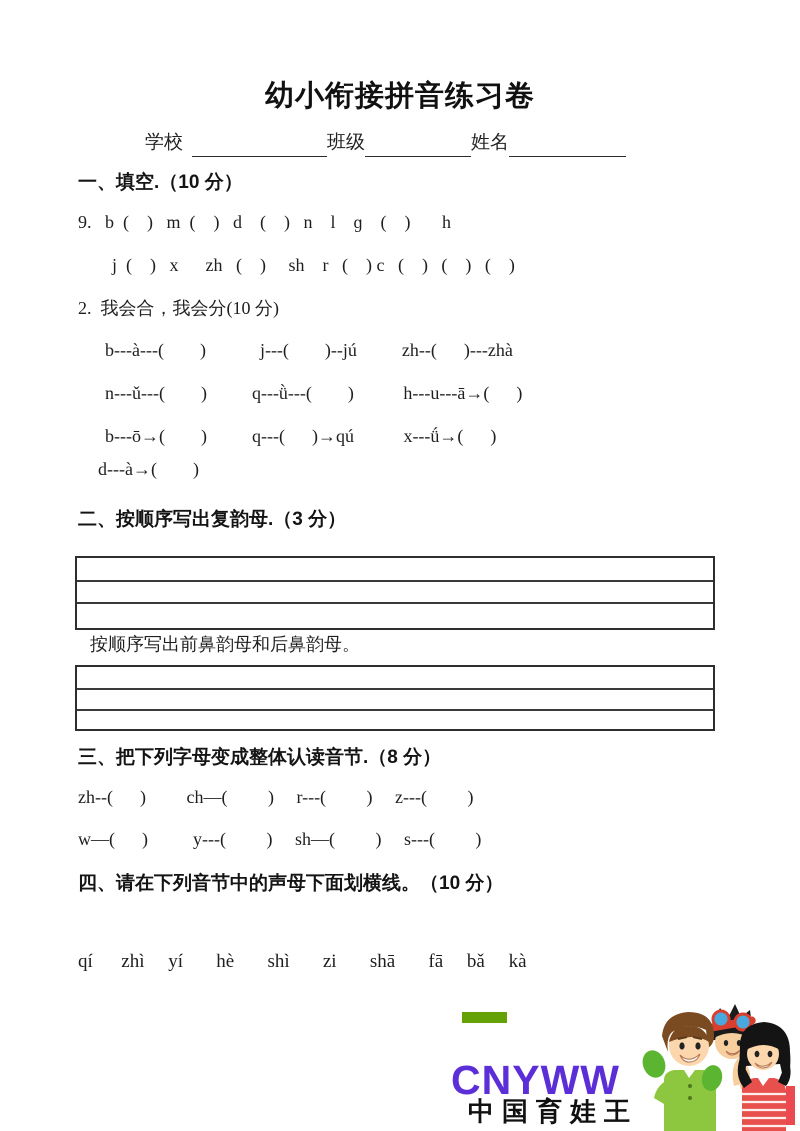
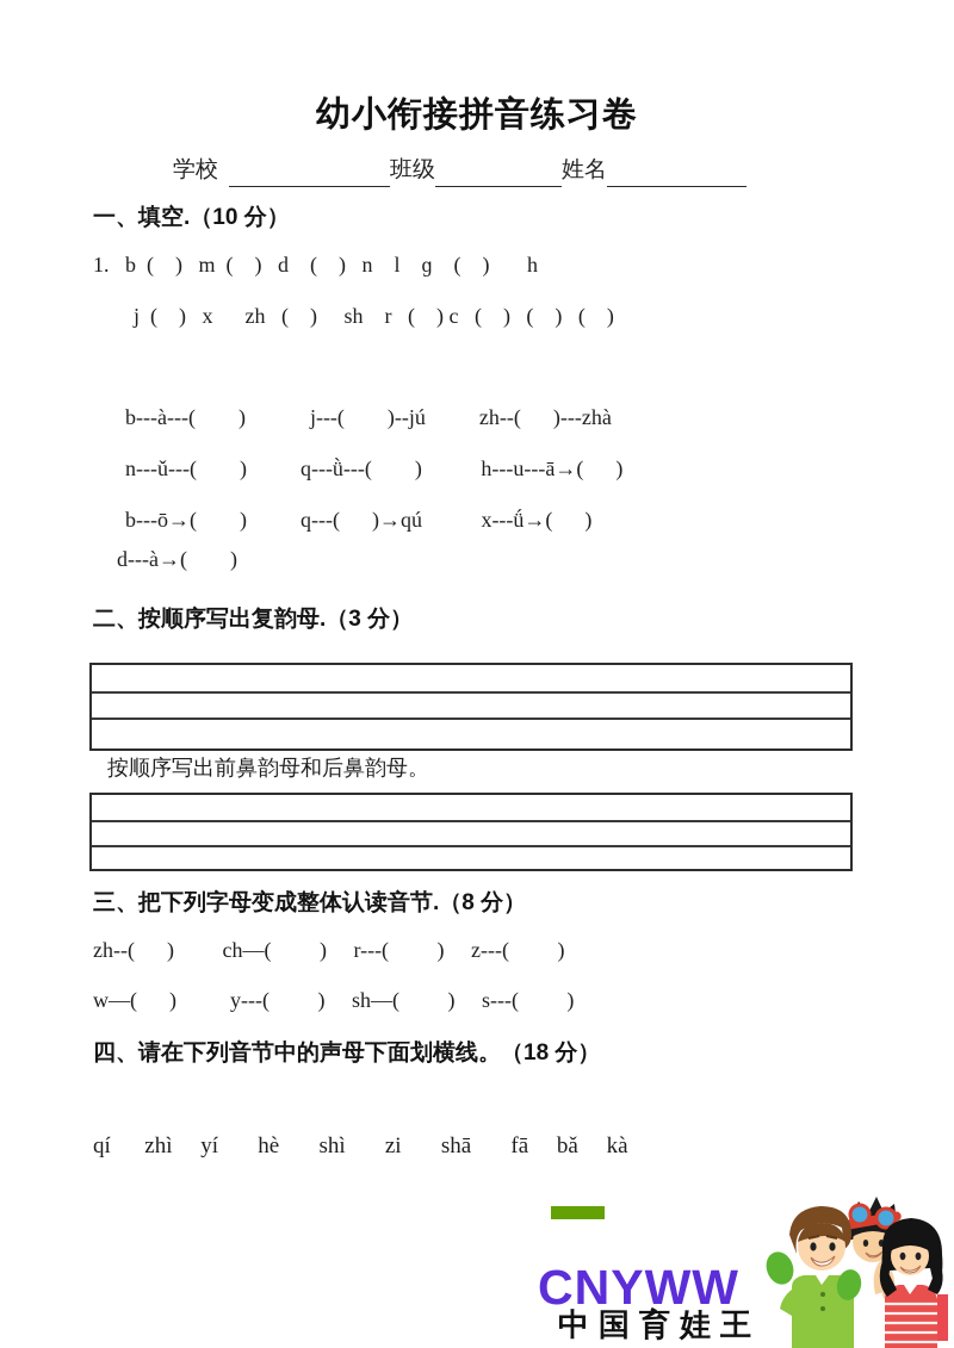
  幼小衔接拼音练习卷
  学校
  班级
  姓名
  一、填空.（10 分）
- 9. b ( ) m ( ) d ( ) n l ɡ ( ) h
+ 1. b ( ) m ( ) d ( ) n l ɡ ( ) h
  j ( ) x zh ( ) sh r ( ) c ( ) ( ) ( )
- 2. 我会合，我会分(10 分)
  b---à---( ) j---( )--jú zh--( )---zhà
  n---ǔ---( ) q---ǜ---( ) h---u---ā→( )
  b---ō→( ) q---( )→qú x---ǘ→( )
  d---à→( )
  二、按顺序写出复韵母.（3 分）
  按顺序写出前鼻韵母和后鼻韵母。
  三、把下列字母变成整体认读音节.（8 分）
  zh--( ) ch—( ) r---( ) z---( )
  w—( ) y---( ) sh—( ) s---( )
- 四、请在下列音节中的声母下面划横线。（10 分）
+ 四、请在下列音节中的声母下面划横线。（18 分）
  qí zhì yí hè shì zi shā fā bǎ kà
  CNYWW
  中国育娃王
